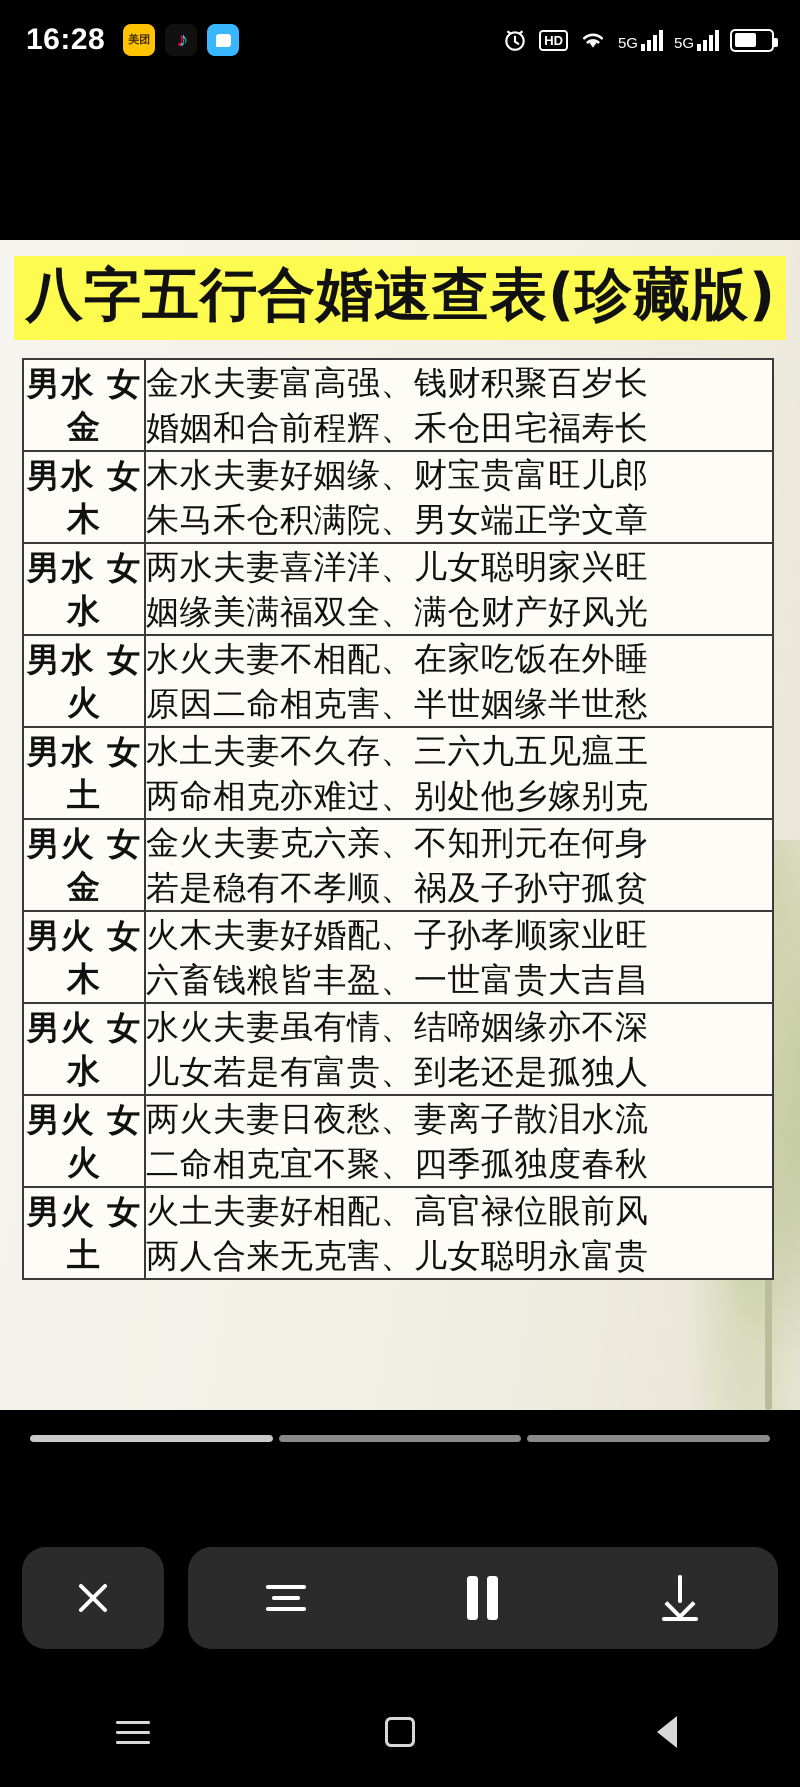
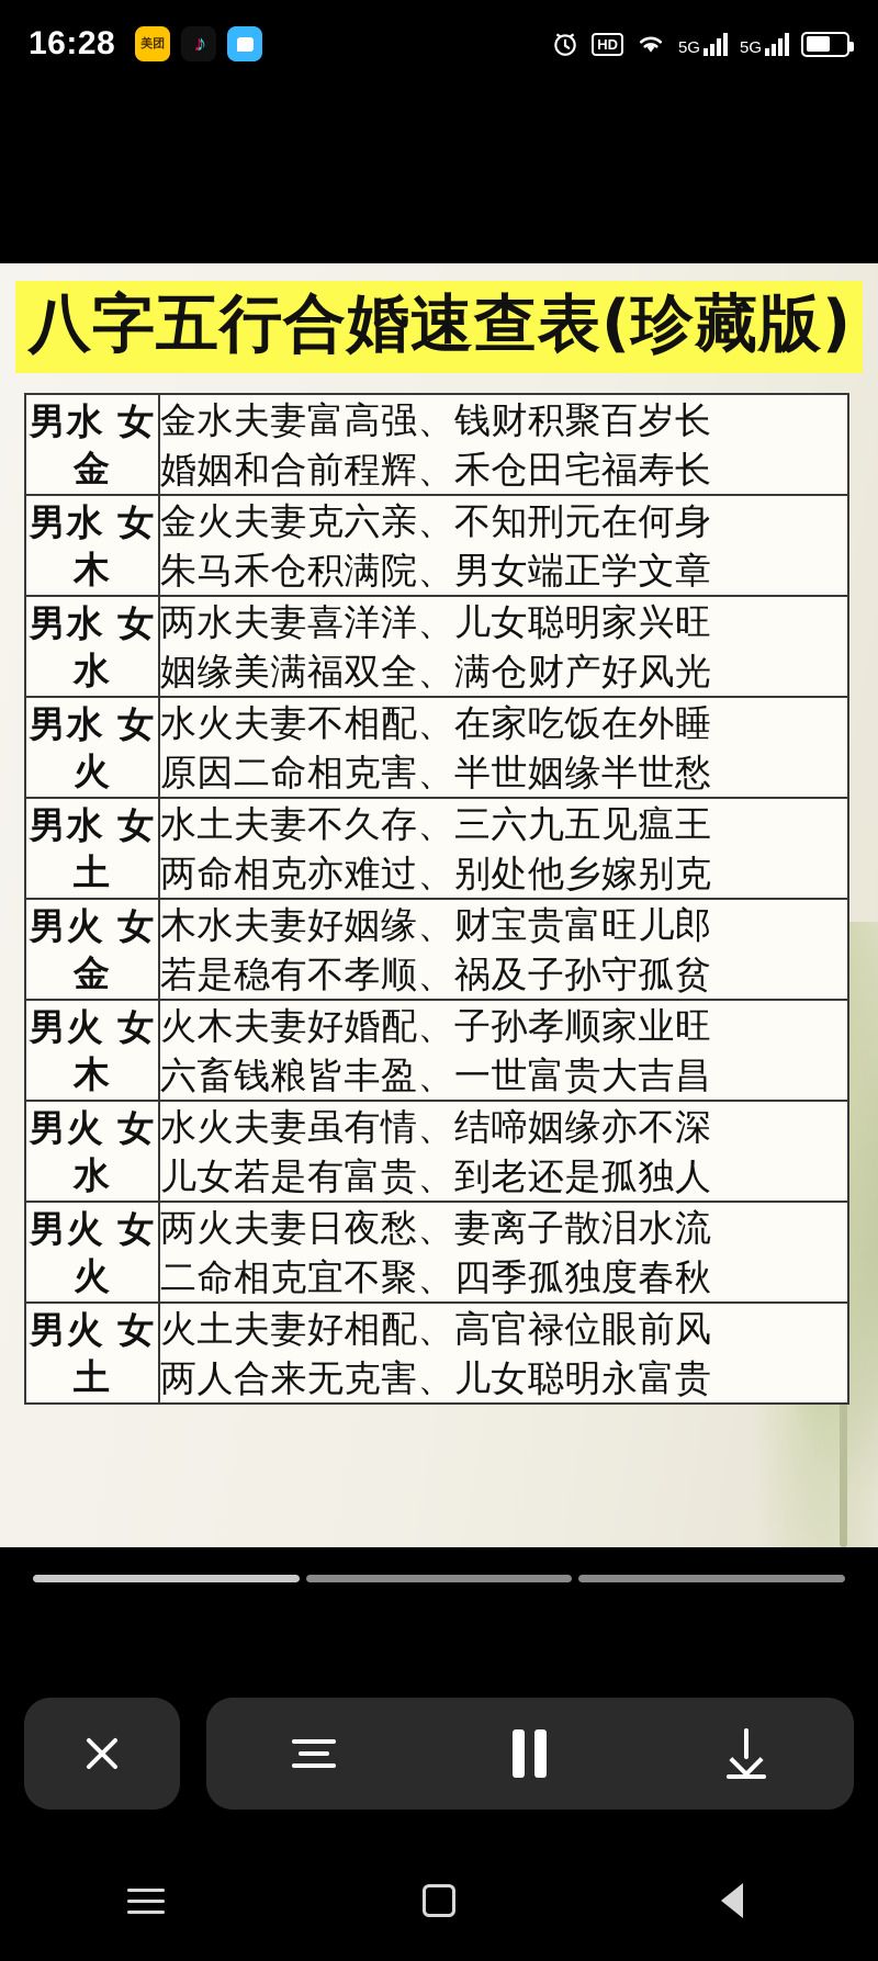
  16:28
  美团
  HD
  5G
  5G
  八字五行合婚速查表(珍藏版)
  男水 女金	金水夫妻富高强、钱财积聚百岁长 婚姻和合前程辉、禾仓田宅福寿长
- 男水 女木	木水夫妻好姻缘、财宝贵富旺儿郎 朱马禾仓积满院、男女端正学文章
+ 男水 女木	金火夫妻克六亲、不知刑元在何身 朱马禾仓积满院、男女端正学文章
  男水 女水	两水夫妻喜洋洋、儿女聪明家兴旺 姻缘美满福双全、满仓财产好风光
  男水 女火	水火夫妻不相配、在家吃饭在外睡 原因二命相克害、半世姻缘半世愁
  男水 女土	水土夫妻不久存、三六九五见瘟王 两命相克亦难过、别处他乡嫁别克
- 男火 女金	金火夫妻克六亲、不知刑元在何身 若是稳有不孝顺、祸及子孙守孤贫
+ 男火 女金	木水夫妻好姻缘、财宝贵富旺儿郎 若是稳有不孝顺、祸及子孙守孤贫
  男火 女木	火木夫妻好婚配、子孙孝顺家业旺 六畜钱粮皆丰盈、一世富贵大吉昌
  男火 女水	水火夫妻虽有情、结啼姻缘亦不深 儿女若是有富贵、到老还是孤独人
  男火 女火	两火夫妻日夜愁、妻离子散泪水流 二命相克宜不聚、四季孤独度春秋
  男火 女土	火土夫妻好相配、高官禄位眼前风 两人合来无克害、儿女聪明永富贵
